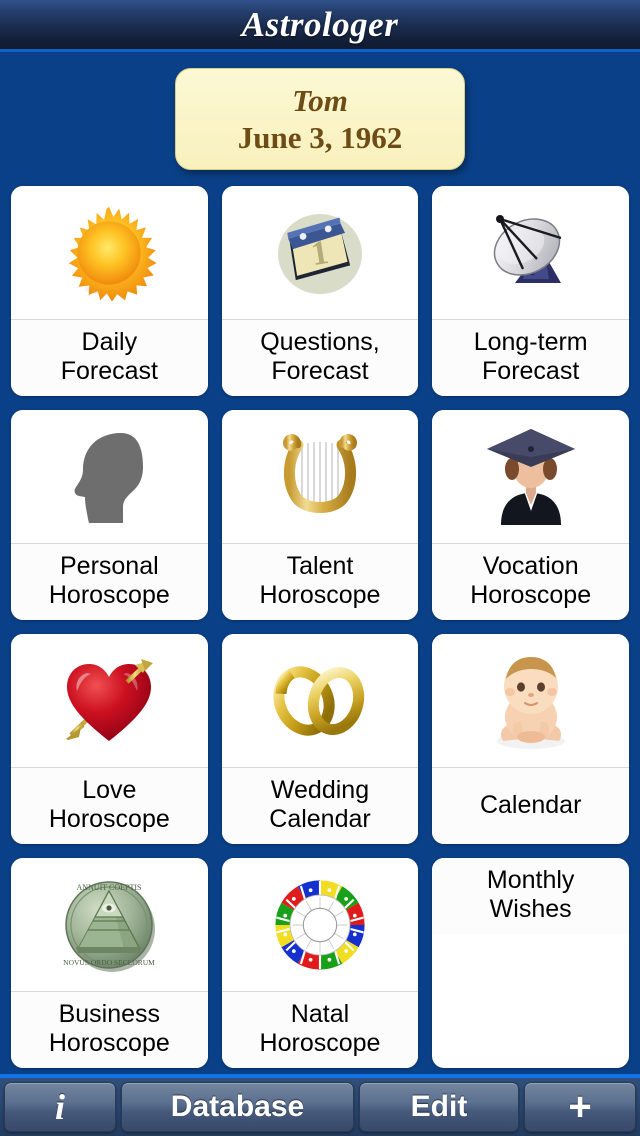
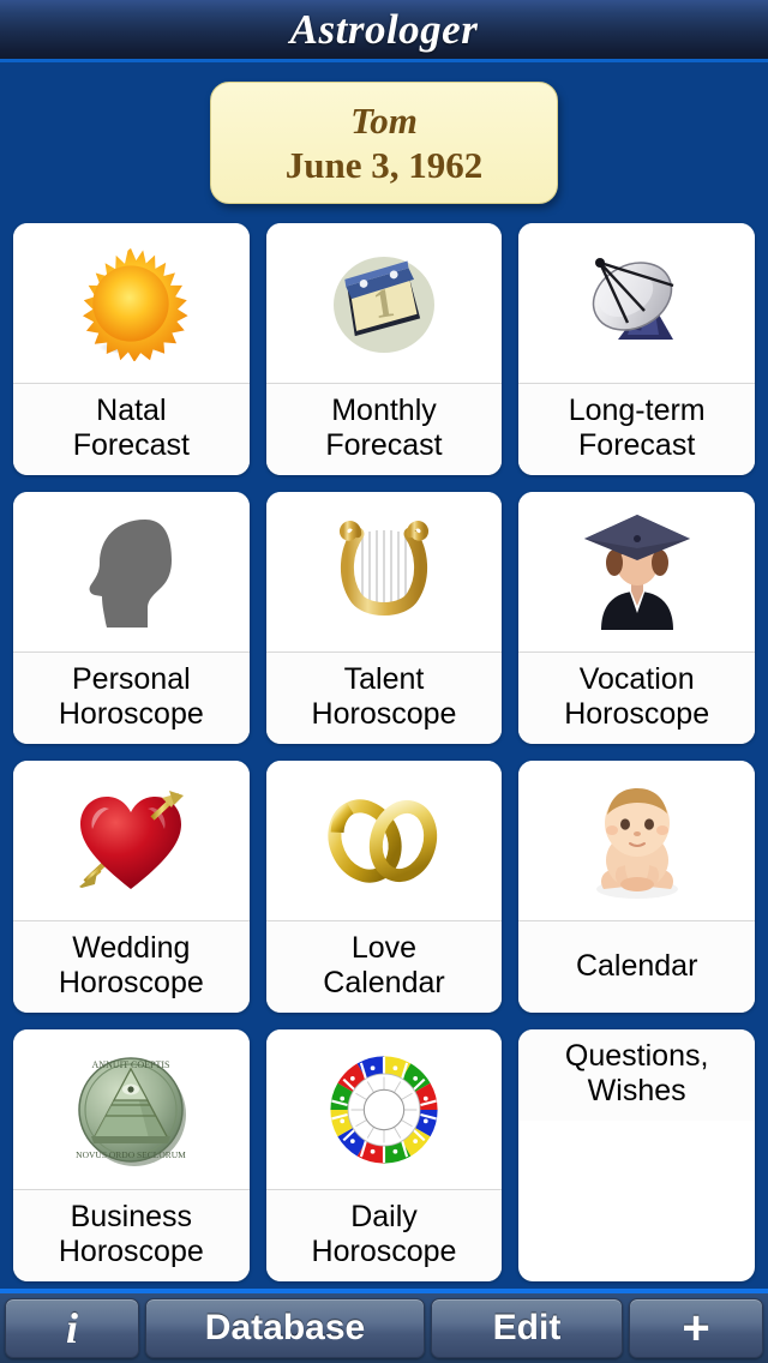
  Astrologer
  Tom
  June 3, 1962
- Daily
+ Natal
  Forecast
- Questions,
+ Monthly
  Forecast
  Long-term
  Forecast
  Personal
  Horoscope
  Talent
  Horoscope
  Vocation
  Horoscope
- Love
+ Wedding
  Horoscope
- Wedding
+ Love
  Calendar
  Calendar
  ANNUIT COEPTIS
  NOVUS ORDO SECLORUM
  Business
  Horoscope
- Natal
+ Daily
  Horoscope
- Monthly
+ Questions,
  Wishes
  i
  Database
  Edit
  +
